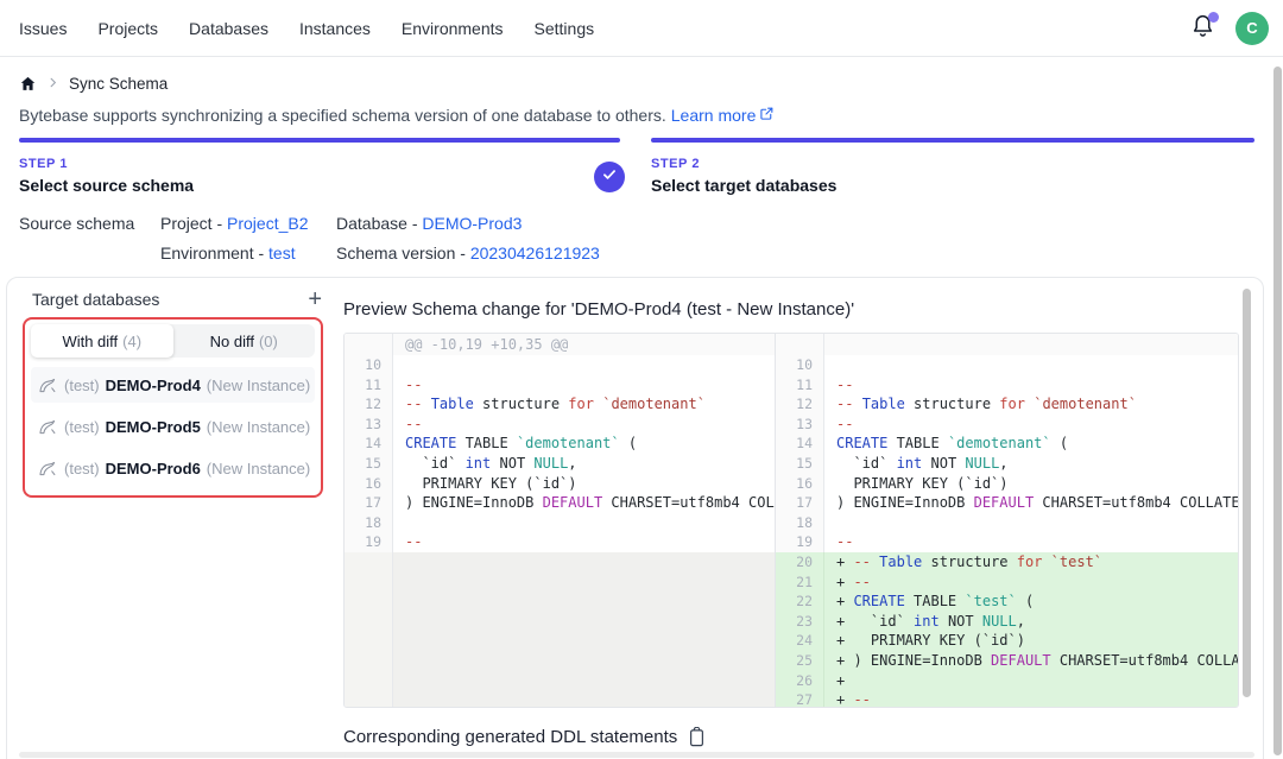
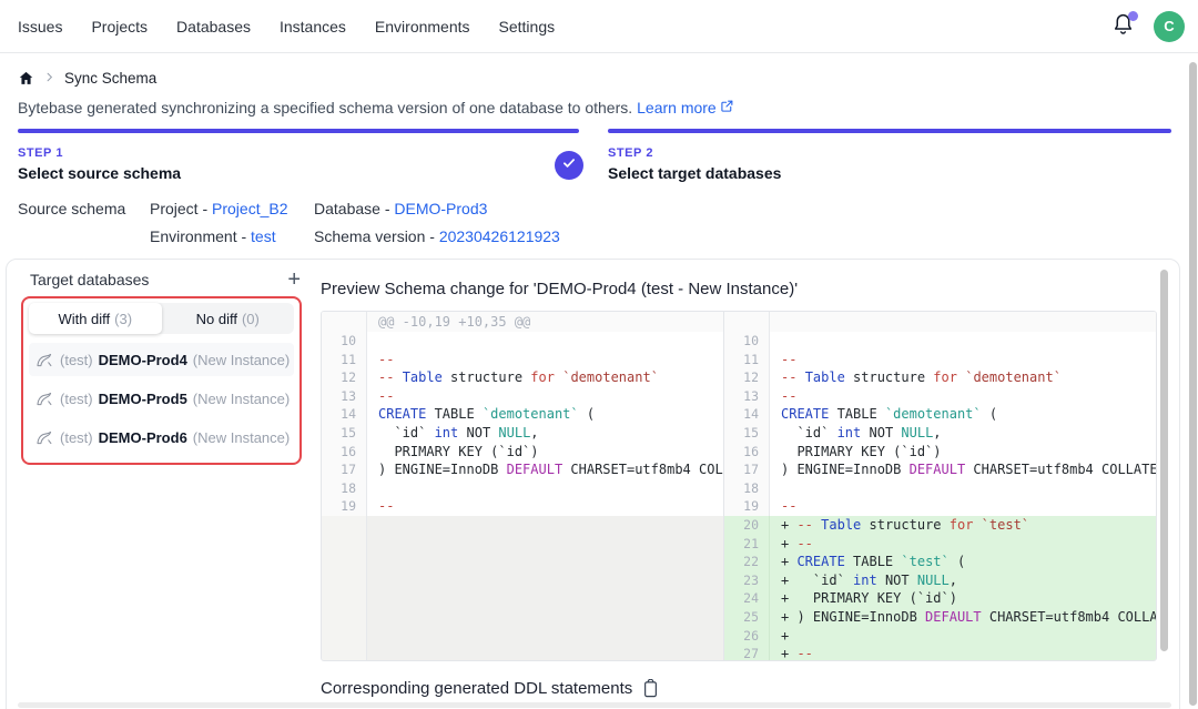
  Issues
  Projects
  Databases
  Instances
  Environments
  Settings
  C
  Sync Schema
- Bytebase supports synchronizing a specified schema version of one database to others.
+ Bytebase generated synchronizing a specified schema version of one database to others.
  Learn more
  STEP 1
  Select source schema
  STEP 2
  Select target databases
  Source schema
  Project - Project_B2
  Database - DEMO-Prod3
  Environment - test
  Schema version - 20230426121923
  Target databases
  +
  With diff
- (4)
+ (3)
  No diff
  (0)
  (test)
  DEMO-Prod4
  (New Instance)
  (test)
  DEMO-Prod5
  (New Instance)
  (test)
  DEMO-Prod6
  (New Instance)
  Preview Schema change for 'DEMO-Prod4 (test - New Instance)'
  @@ -10,19 +10,35 @@
  10
  11
  --
  12
  -- Table structure for `demotenant`
  13
  --
  14
  CREATE TABLE `demotenant` (
  15
  `id` int NOT NULL,
  16
  PRIMARY KEY (`id`)
  17
  ) ENGINE=InnoDB DEFAULT CHARSET=utf8mb4 COL
  18
  19
  --
  10
  11
  --
  12
  -- Table structure for `demotenant`
  13
  --
  14
  CREATE TABLE `demotenant` (
  15
  `id` int NOT NULL,
  16
  PRIMARY KEY (`id`)
  17
  ) ENGINE=InnoDB DEFAULT CHARSET=utf8mb4 COLLATE
  18
  19
  --
  20
  + -- Table structure for `test`
  21
  + --
  22
  + CREATE TABLE `test` (
  23
  + `id` int NOT NULL,
  24
  + PRIMARY KEY (`id`)
  25
  + ) ENGINE=InnoDB DEFAULT CHARSET=utf8mb4 COLLA
  26
  +
  27
  + --
  Corresponding generated DDL statements
